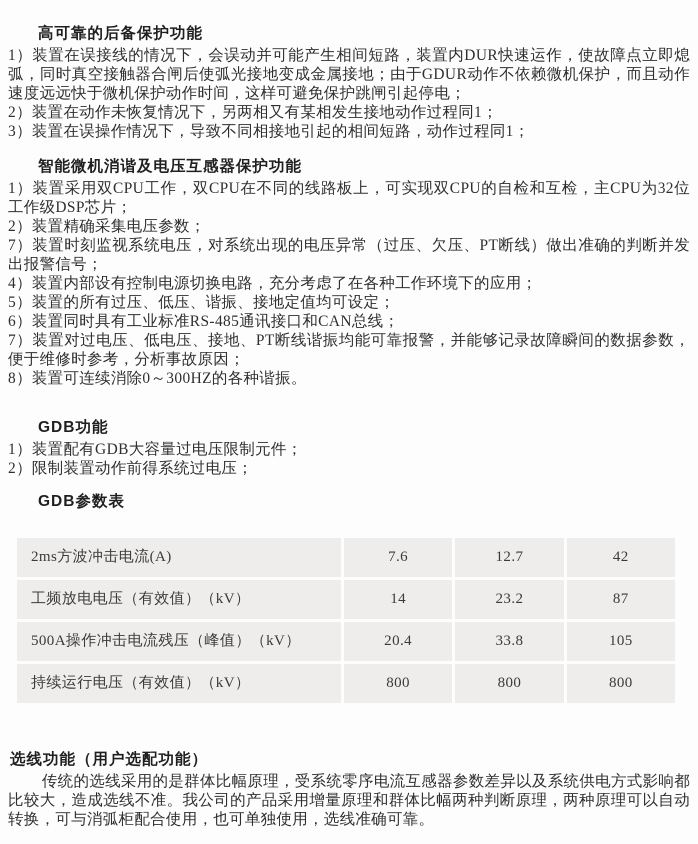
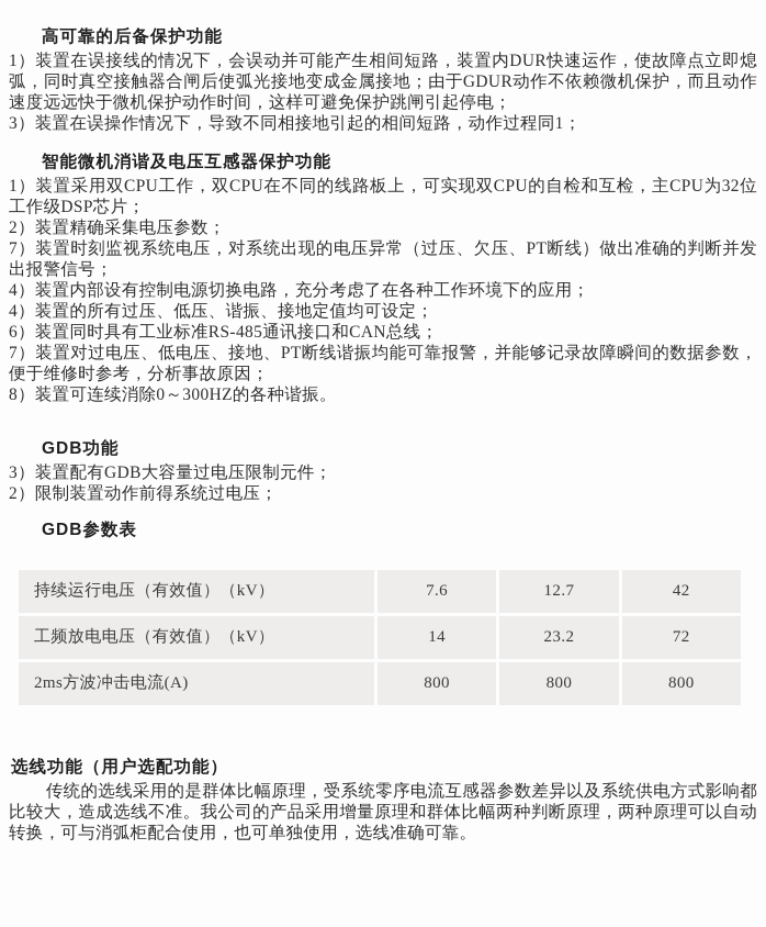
  高可靠的后备保护功能
  1）装置在误接线的情况下，会误动并可能产生相间短路，装置内DUR快速运作，使故障点立即熄弧，同时真空接触器合闸后使弧光接地变成金属接地；由于GDUR动作不依赖微机保护，而且动作速度远远快于微机保护动作时间，这样可避免保护跳闸引起停电；
- 2）装置在动作未恢复情况下，另两相又有某相发生接地动作过程同1；
  3）装置在误操作情况下，导致不同相接地引起的相间短路，动作过程同1；
  智能微机消谐及电压互感器保护功能
  1）装置采用双CPU工作，双CPU在不同的线路板上，可实现双CPU的自检和互检，主CPU为32位工作级DSP芯片；
  2）装置精确采集电压参数；
  7）装置时刻监视系统电压，对系统出现的电压异常（过压、欠压、PT断线）做出准确的判断并发出报警信号；
  4）装置内部设有控制电源切换电路，充分考虑了在各种工作环境下的应用；
- 5）装置的所有过压、低压、谐振、接地定值均可设定；
+ 4）装置的所有过压、低压、谐振、接地定值均可设定；
  6）装置同时具有工业标准RS-485通讯接口和CAN总线；
  7）装置对过电压、低电压、接地、PT断线谐振均能可靠报警，并能够记录故障瞬间的数据参数，便于维修时参考，分析事故原因；
  8）装置可连续消除0～300HZ的各种谐振。
  GDB功能
- 1）装置配有GDB大容量过电压限制元件；
+ 3）装置配有GDB大容量过电压限制元件；
  2）限制装置动作前得系统过电压；
  GDB参数表
- 2ms方波冲击电流(A)	7.6	12.7	42
+ 持续运行电压（有效值）（kV）	7.6	12.7	42
- 工频放电电压（有效值）（kV）	14	23.2	87
+ 工频放电电压（有效值）（kV）	14	23.2	72
- 500A操作冲击电流残压（峰值）（kV）	20.4	33.8	105
- 持续运行电压（有效值）（kV）	800	800	800
+ 2ms方波冲击电流(A)	800	800	800
  选线功能（用户选配功能）
  传统的选线采用的是群体比幅原理，受系统零序电流互感器参数差异以及系统供电方式影响都比较大，造成选线不准。我公司的产品采用增量原理和群体比幅两种判断原理，两种原理可以自动转换，可与消弧柜配合使用，也可单独使用，选线准确可靠。
